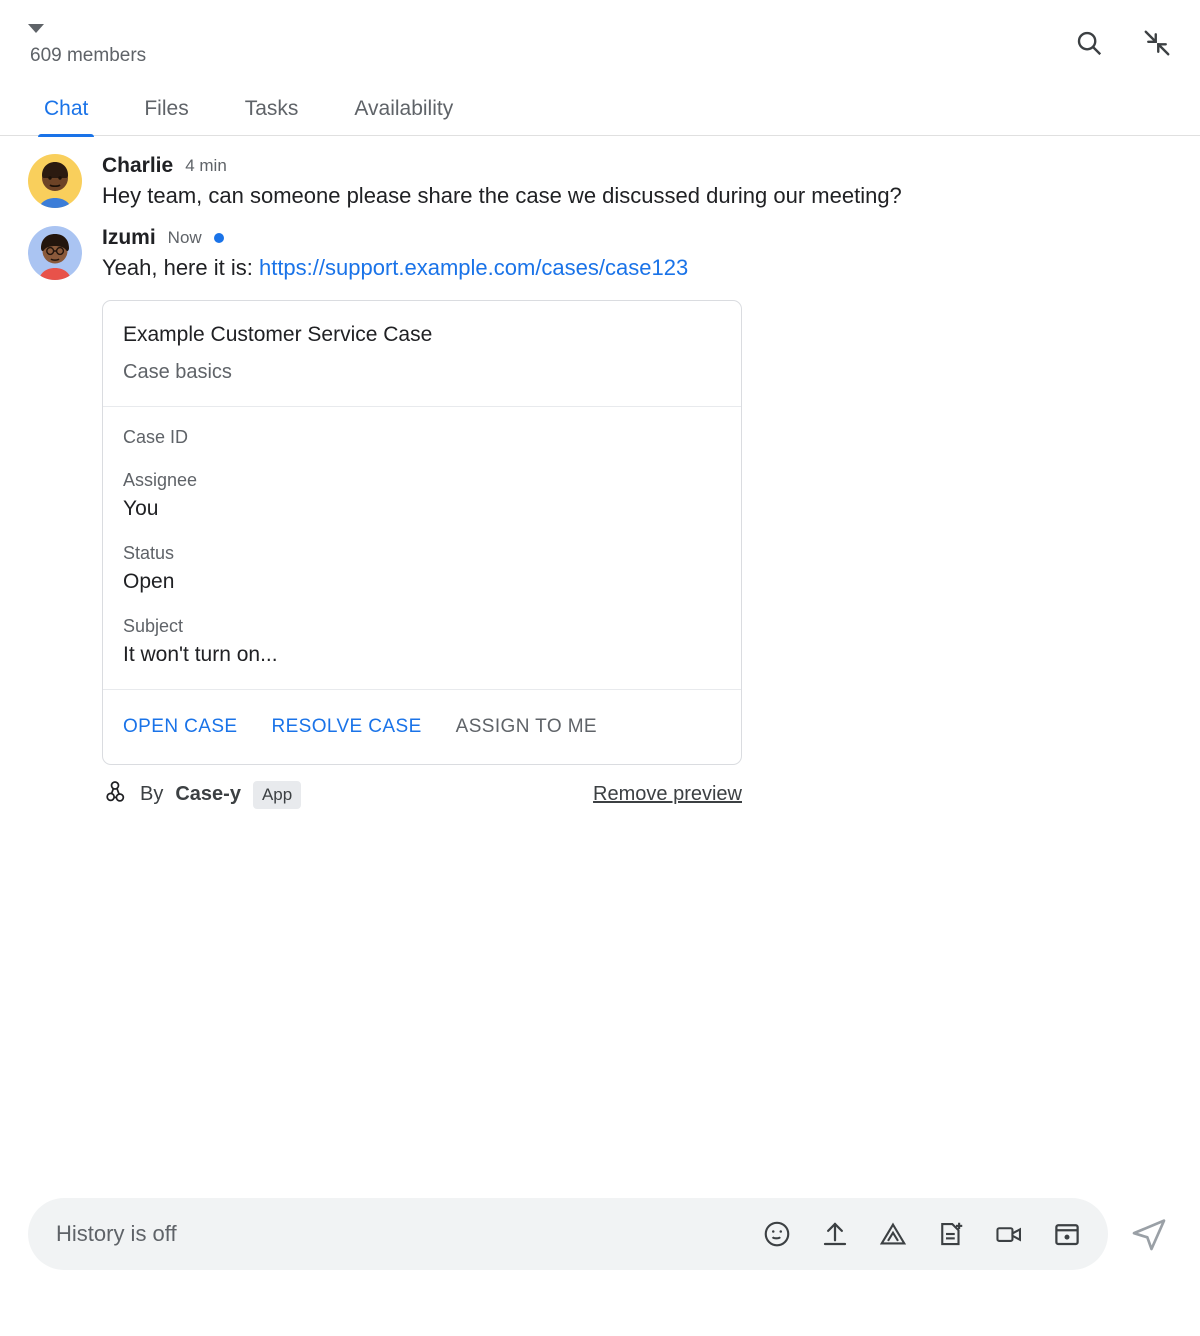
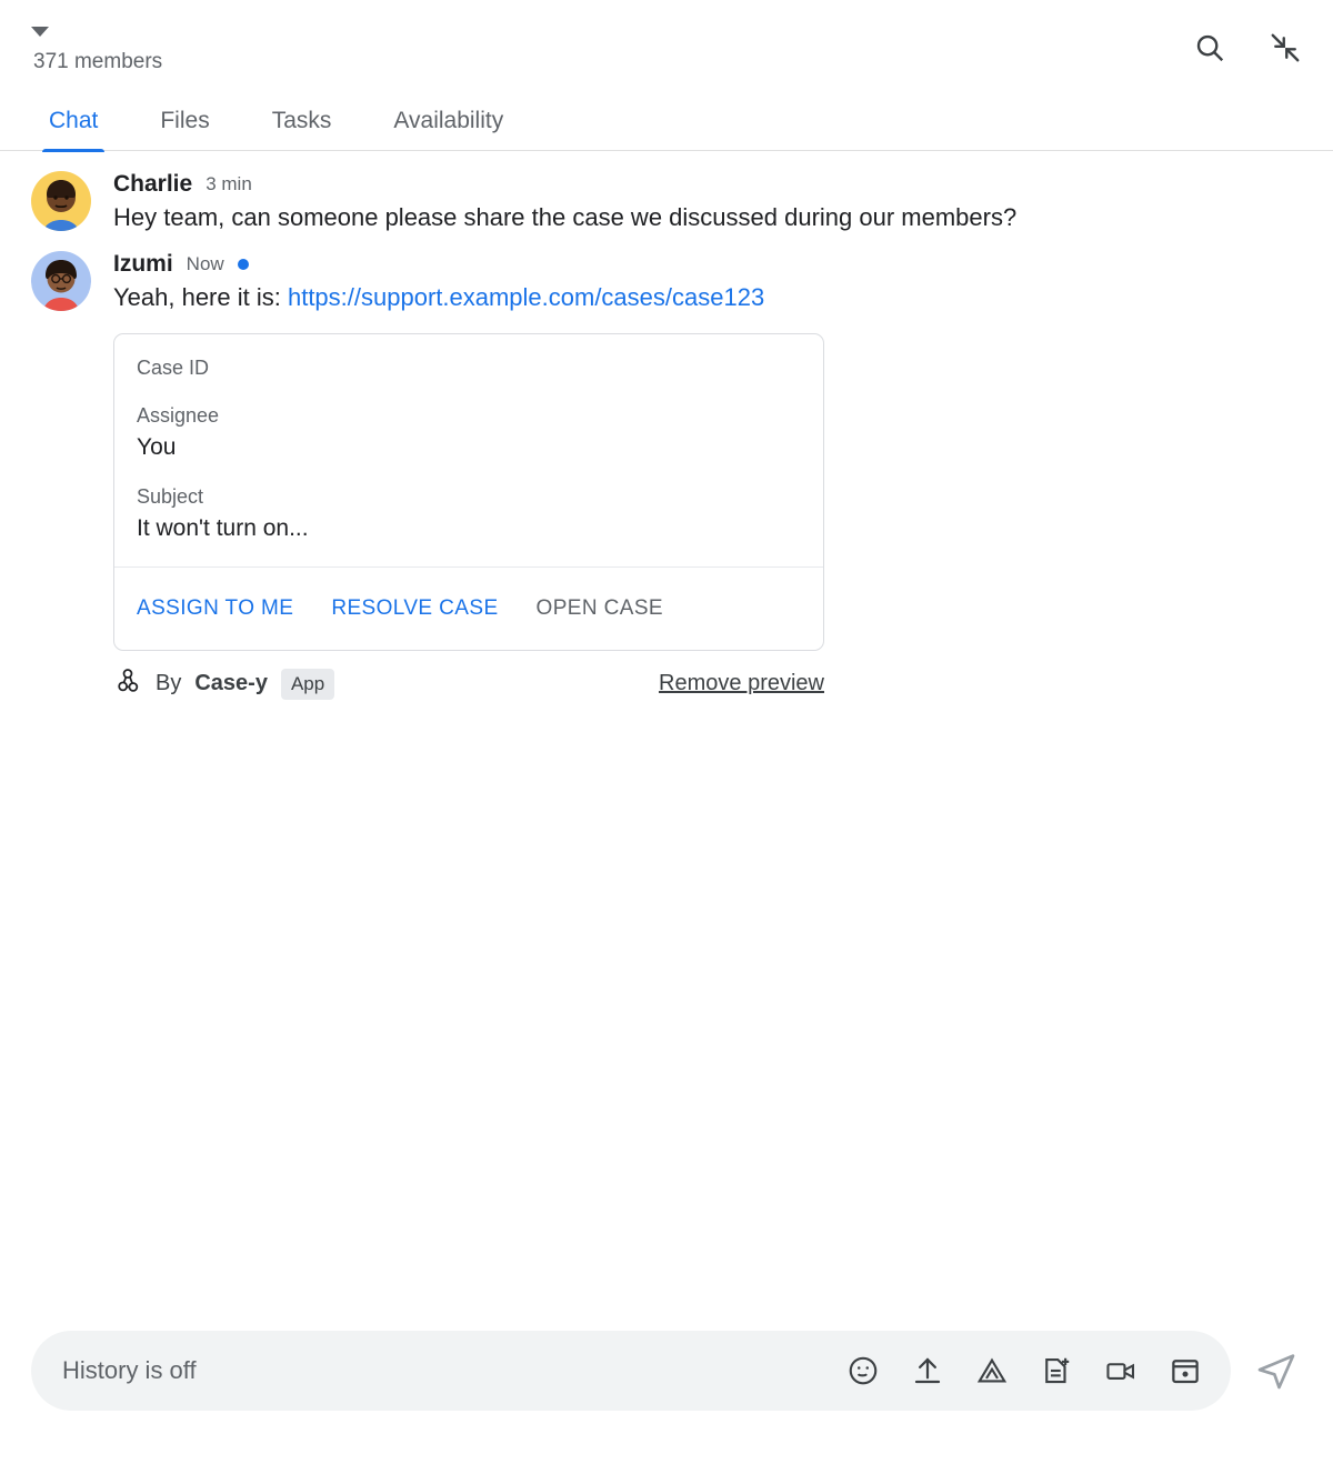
- 609 members
+ 371 members
  Chat
  Files
  Tasks
  Availability
  Charlie
- 4 min
+ 3 min
- Hey team, can someone please share the case we discussed during our meeting?
+ Hey team, can someone please share the case we discussed during our members?
  Izumi
  Now
  Yeah, here it is: https://support.example.com/cases/case123
- Example Customer Service Case
- Case basics
  Case ID
  Assignee
  You
- Status
- Open
  Subject
  It won't turn on...
- OPEN CASE
+ ASSIGN TO ME
  RESOLVE CASE
- ASSIGN TO ME
+ OPEN CASE
  By
  Case-y
  App
  Remove preview
  History is off
